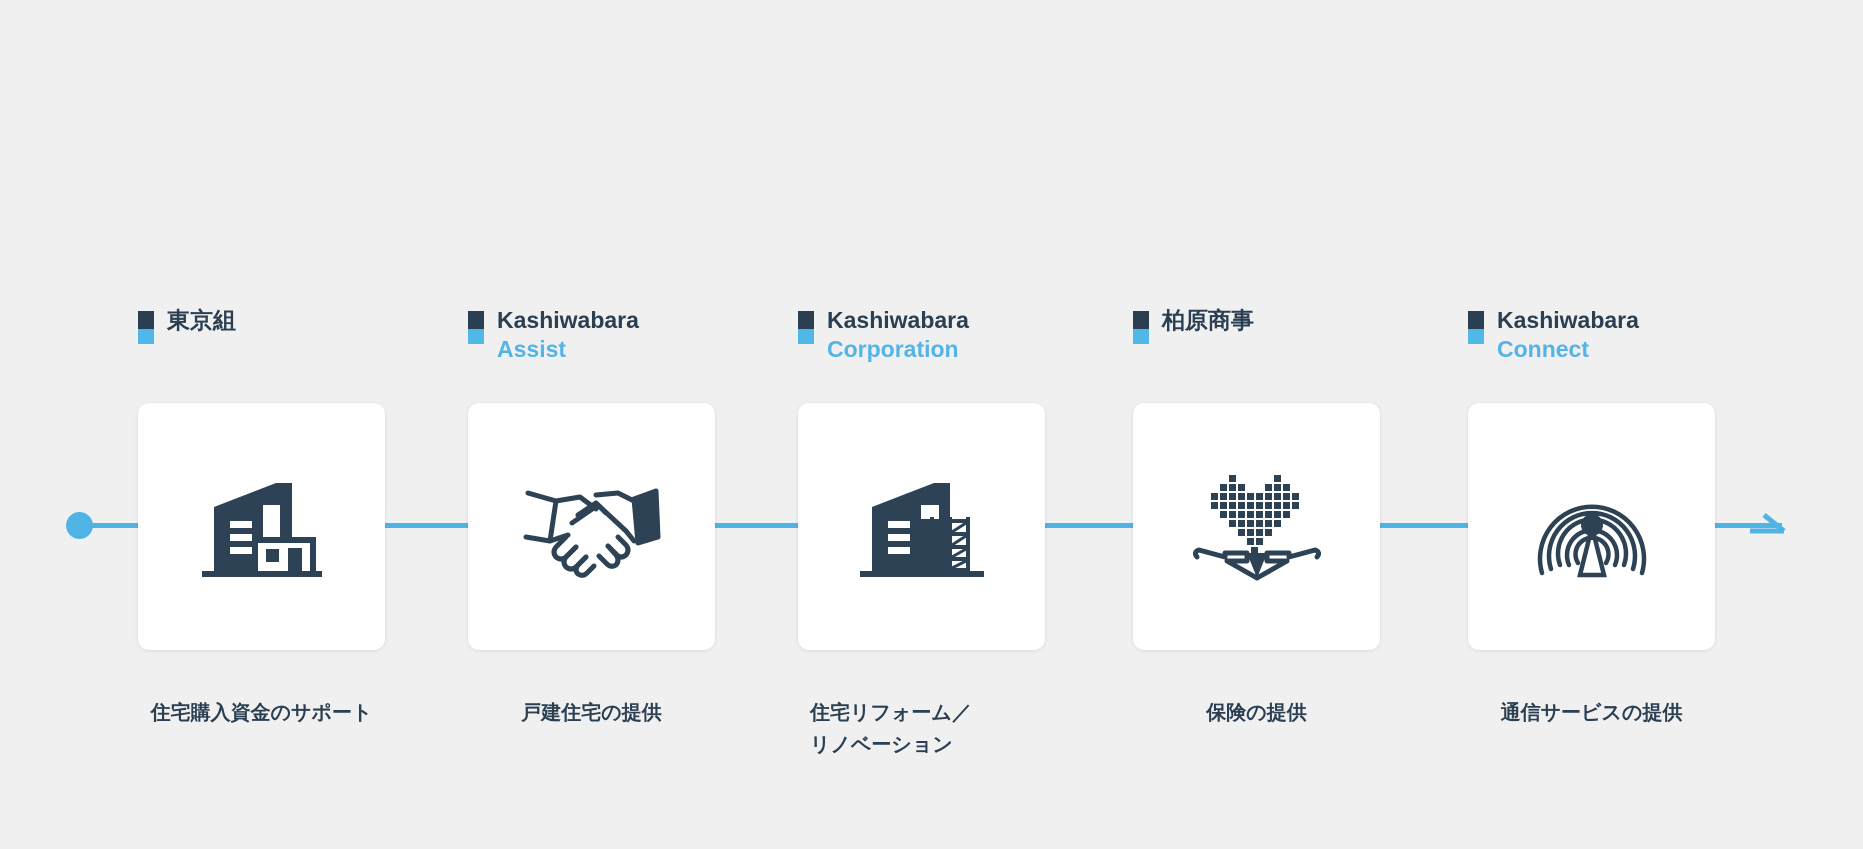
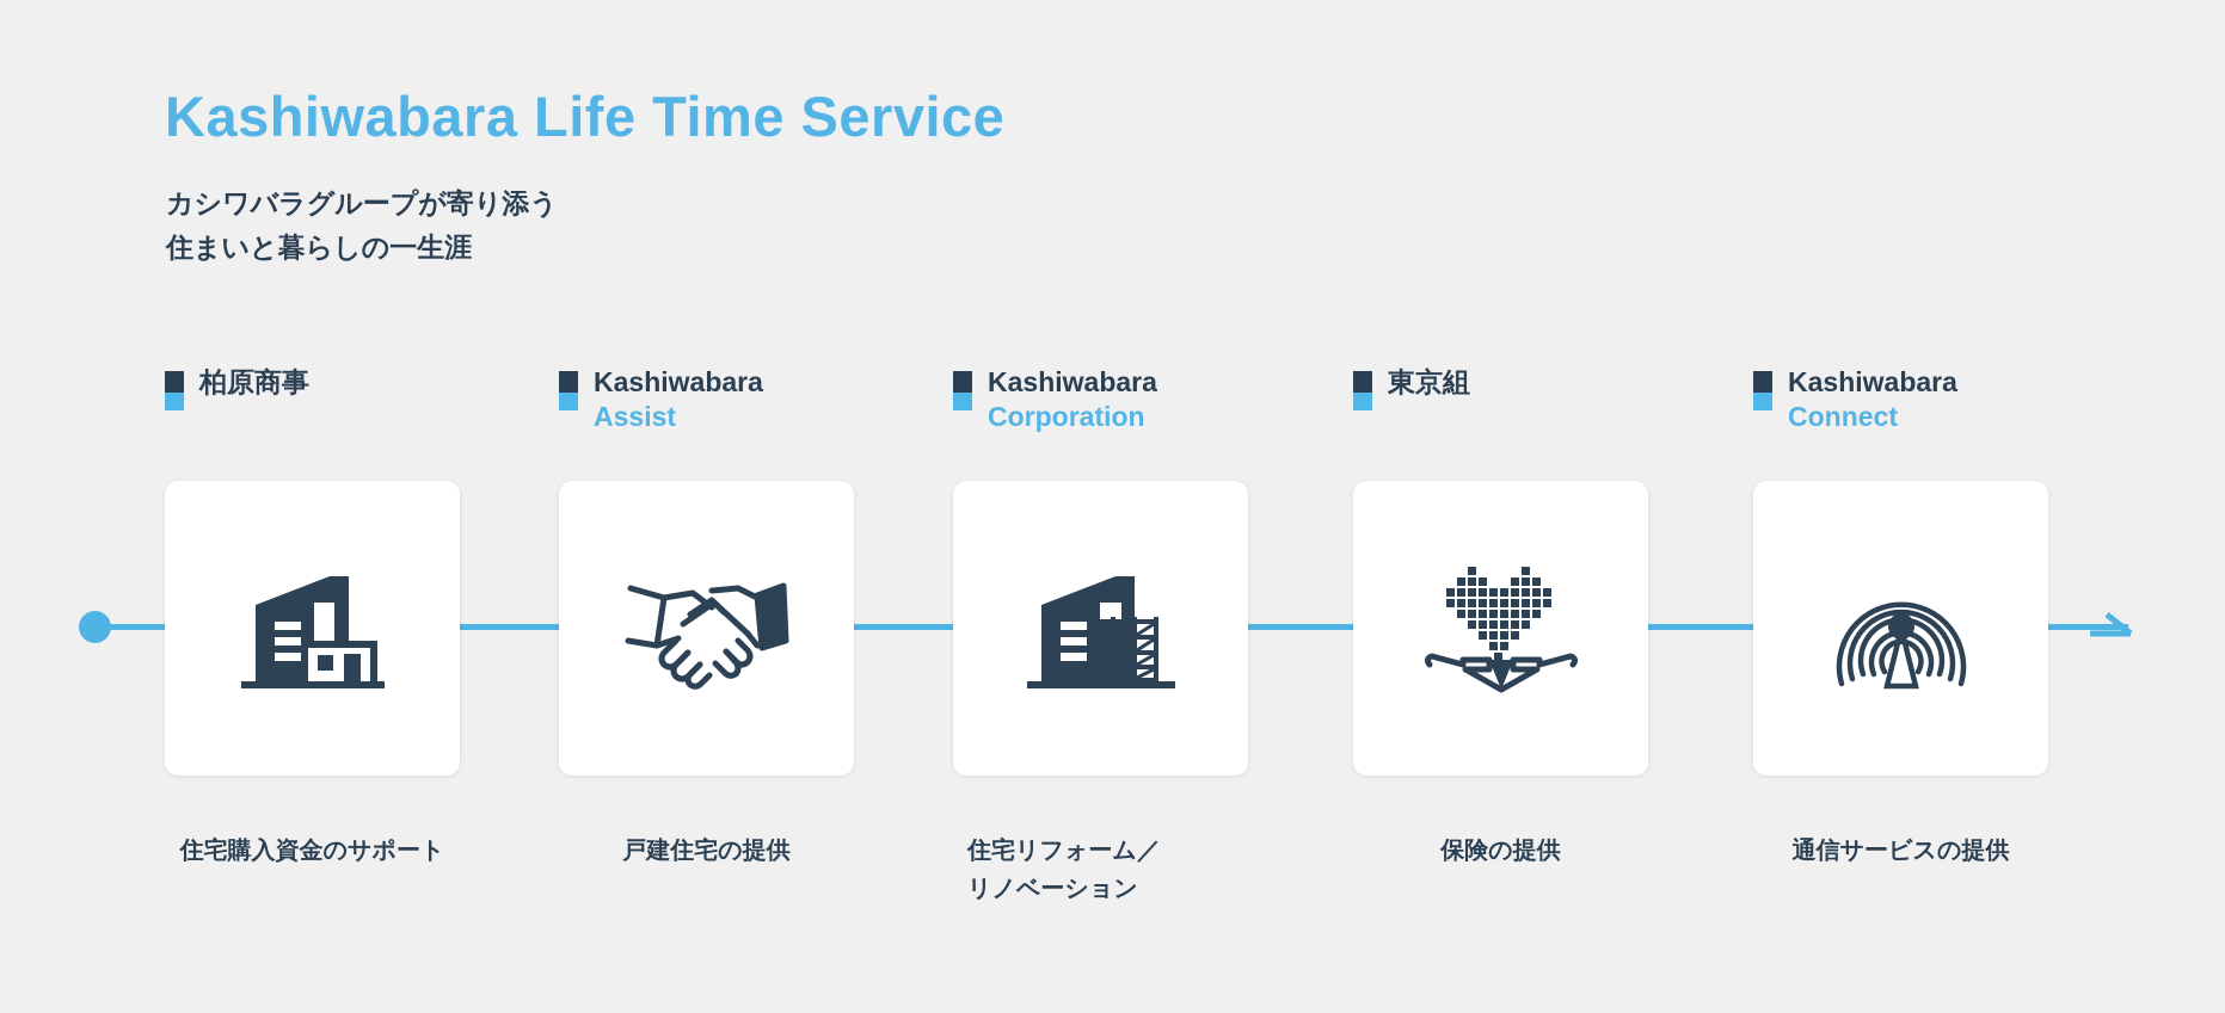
+ Kashiwabara Life Time Service
+ カシワバラグループが寄り添う
+ 住まいと暮らしの一生涯
- 東京組
+ 柏原商事
  住宅購入資金のサポート
  Kashiwabara
  Assist
  戸建住宅の提供
  Kashiwabara
  Corporation
  住宅リフォーム／
  リノベーション
- 柏原商事
+ 東京組
  保険の提供
  Kashiwabara
  Connect
  通信サービスの提供
